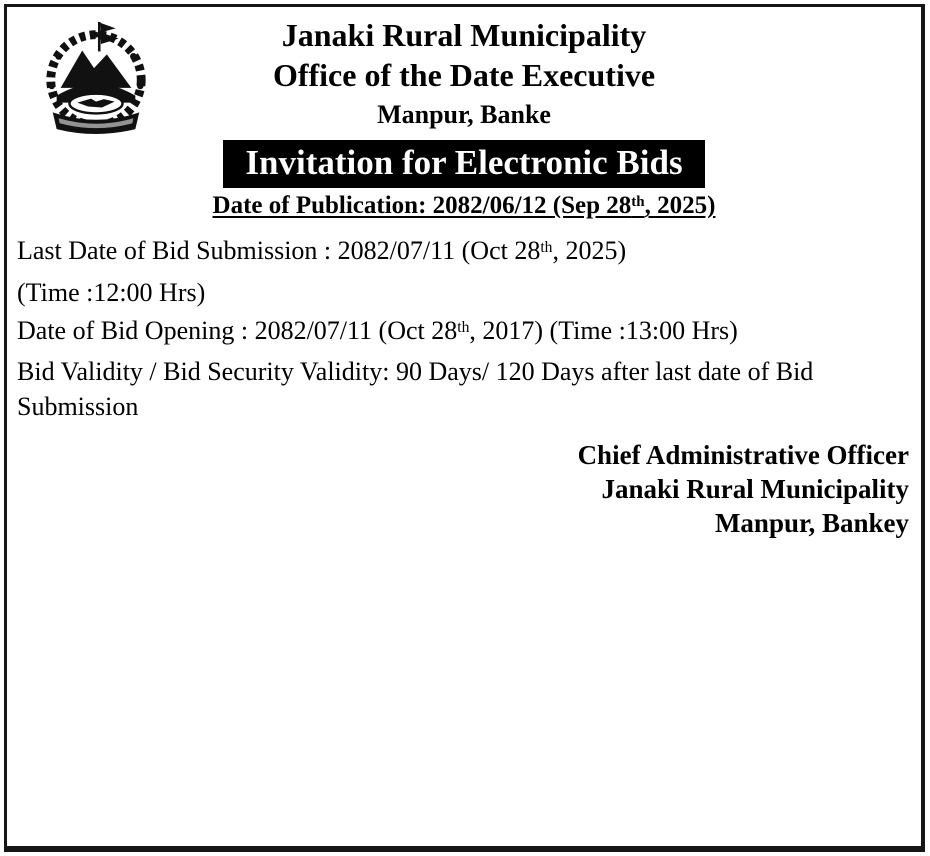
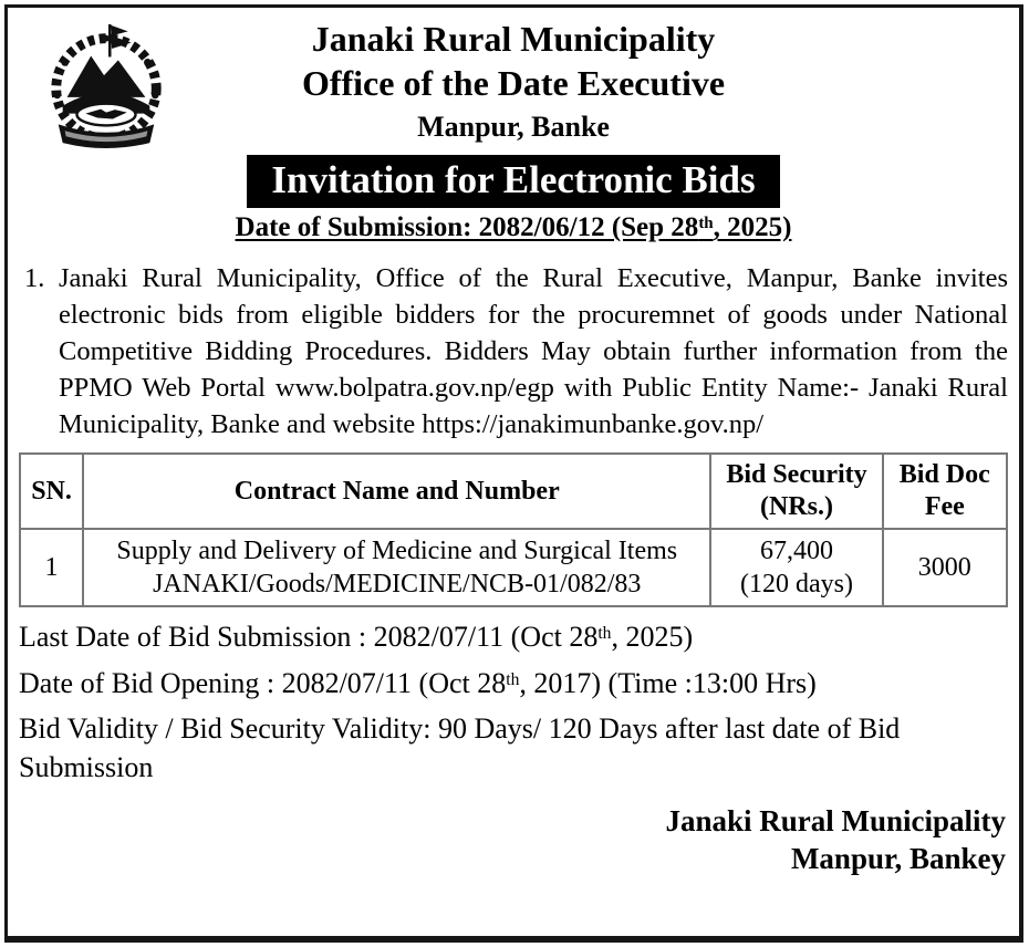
  Janaki Rural Municipality
  Office of the Date Executive
  Manpur, Banke
  Invitation for Electronic Bids
- Date of Publication: 2082/06/12 (Sep 28th, 2025)
+ Date of Submission: 2082/06/12 (Sep 28th, 2025)
+ 1.
+ Janaki Rural Municipality, Office of the Rural Executive, Manpur, Banke invites electronic bids from eligible bidders for the procuremnet of goods under National Competitive Bidding Procedures. Bidders May obtain further information from the PPMO Web Portal www.bolpatra.gov.np/egp with Public Entity Name:- Janaki Rural Municipality, Banke and website https://​janakimunbanke.gov.np/
+ SN.	Contract Name and Number	Bid Security (NRs.)	Bid Doc Fee
+ 1	Supply and Delivery of Medicine and Surgical Items JANAKI/Goods/MEDICINE/NCB-01/082/83	67,400 (120 days)	3000
  Last Date of Bid Submission : 2082/07/11 (Oct 28th, 2025)
- (Time :12:00 Hrs)
  Date of Bid Opening : 2082/07/11 (Oct 28th, 2017) (Time :13:00 Hrs)
  Bid Validity / Bid Security Validity: 90 Days/ 120 Days after last date of Bid Submission
- Chief Administrative Officer
  Janaki Rural Municipality
  Manpur, Bankey
